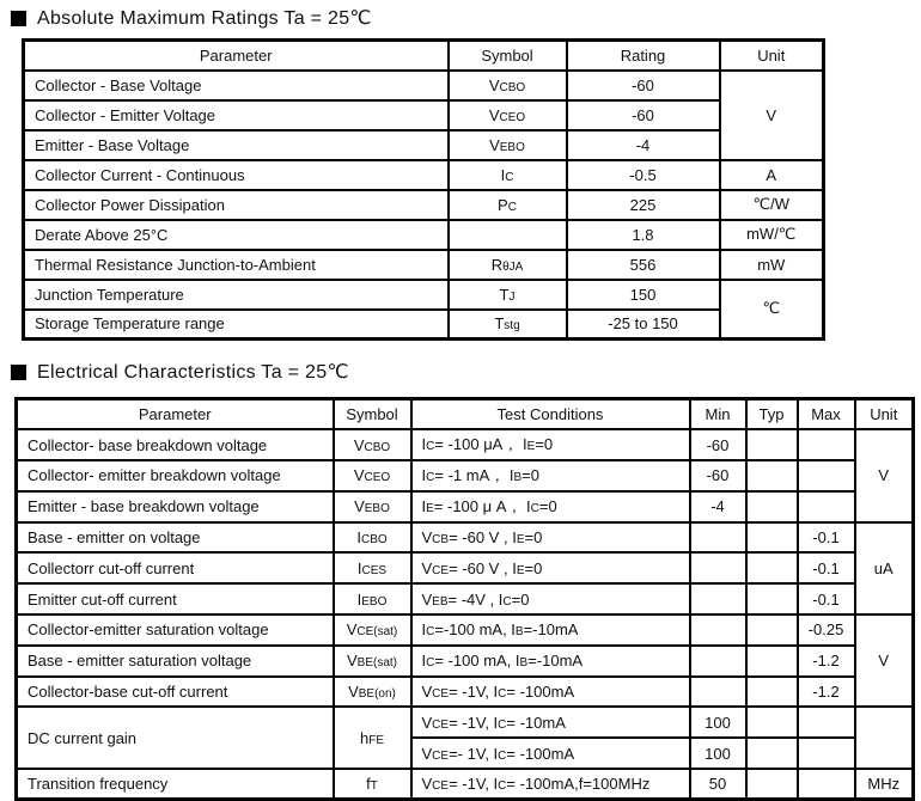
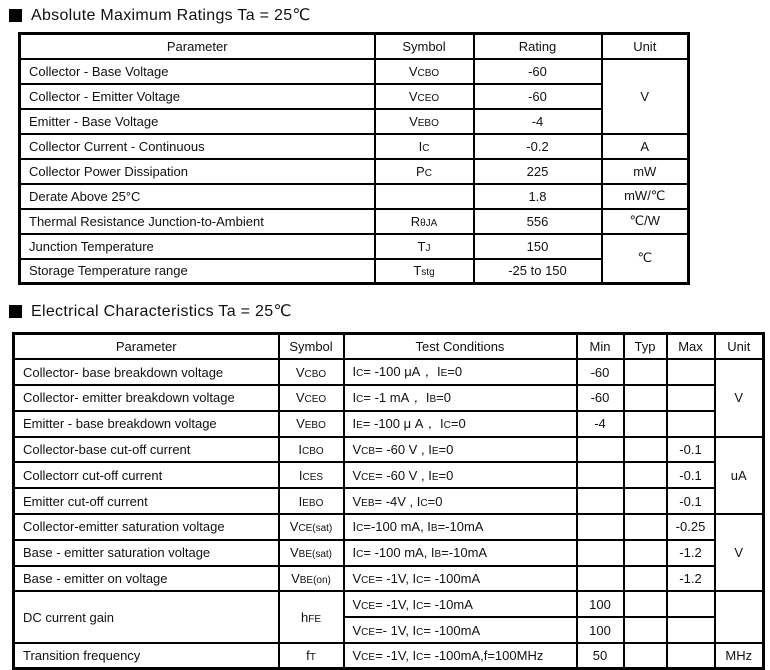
  Absolute Maximum Ratings Ta = 25℃
  Parameter	Symbol	Rating	Unit
  Collector - Base Voltage	VCBO	-60	V
  Collector - Emitter Voltage	VCEO	-60
  Emitter - Base Voltage	VEBO	-4
- Collector Current - Continuous	IC	-0.5	A
+ Collector Current - Continuous	IC	-0.2	A
- Collector Power Dissipation	PC	225	℃/W
+ Collector Power Dissipation	PC	225	mW
  Derate Above 25°C		1.8	mW/℃
- Thermal Resistance Junction-to-Ambient	RθJA	556	mW
+ Thermal Resistance Junction-to-Ambient	RθJA	556	℃/W
  Junction Temperature	TJ	150	℃
  Storage Temperature range	Tstg	-25 to 150
  Electrical Characteristics Ta = 25℃
  Parameter	Symbol	Test Conditions	Min	Typ	Max	Unit
  Collector- base breakdown voltage	VCBO	IC= -100 μA， IE=0	-60			V
  Collector- emitter breakdown voltage	VCEO	IC= -1 mA， IB=0	-60
  Emitter - base breakdown voltage	VEBO	IE= -100 μ A， IC=0	-4
- Base - emitter on voltage	ICBO	VCB= -60 V , IE=0			-0.1	uA
+ Collector-base cut-off current	ICBO	VCB= -60 V , IE=0			-0.1	uA
  Collectorr cut-off current	ICES	VCE= -60 V , IE=0			-0.1
  Emitter cut-off current	IEBO	VEB= -4V , IC=0			-0.1
  Collector-emitter saturation voltage	VCE(sat)	IC=-100 mA, IB=-10mA			-0.25	V
  Base - emitter saturation voltage	VBE(sat)	IC= -100 mA, IB=-10mA			-1.2
- Collector-base cut-off current	VBE(on)	VCE= -1V, IC= -100mA			-1.2
+ Base - emitter on voltage	VBE(on)	VCE= -1V, IC= -100mA			-1.2
  DC current gain	hFE	VCE= -1V, IC= -10mA	100
  VCE=- 1V, IC= -100mA	100
  Transition frequency	fT	VCE= -1V, IC= -100mA,f=100MHz	50			MHz
